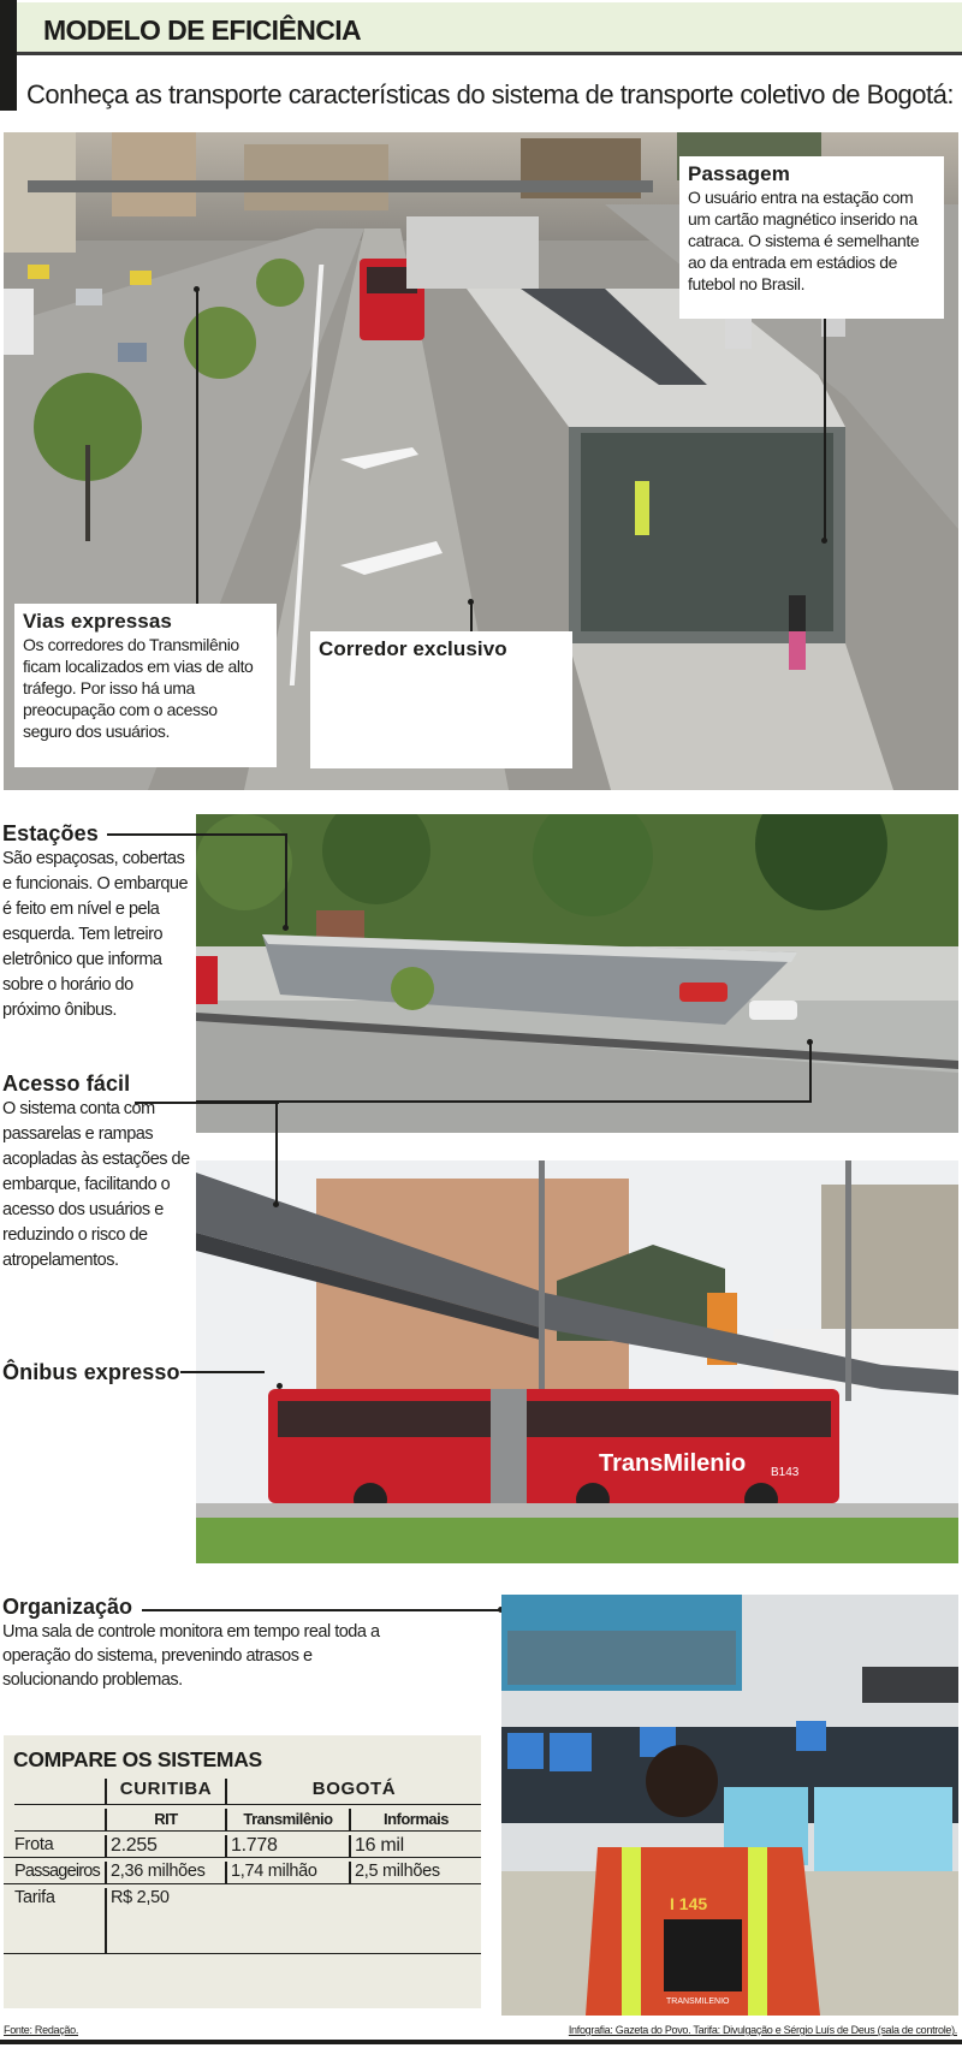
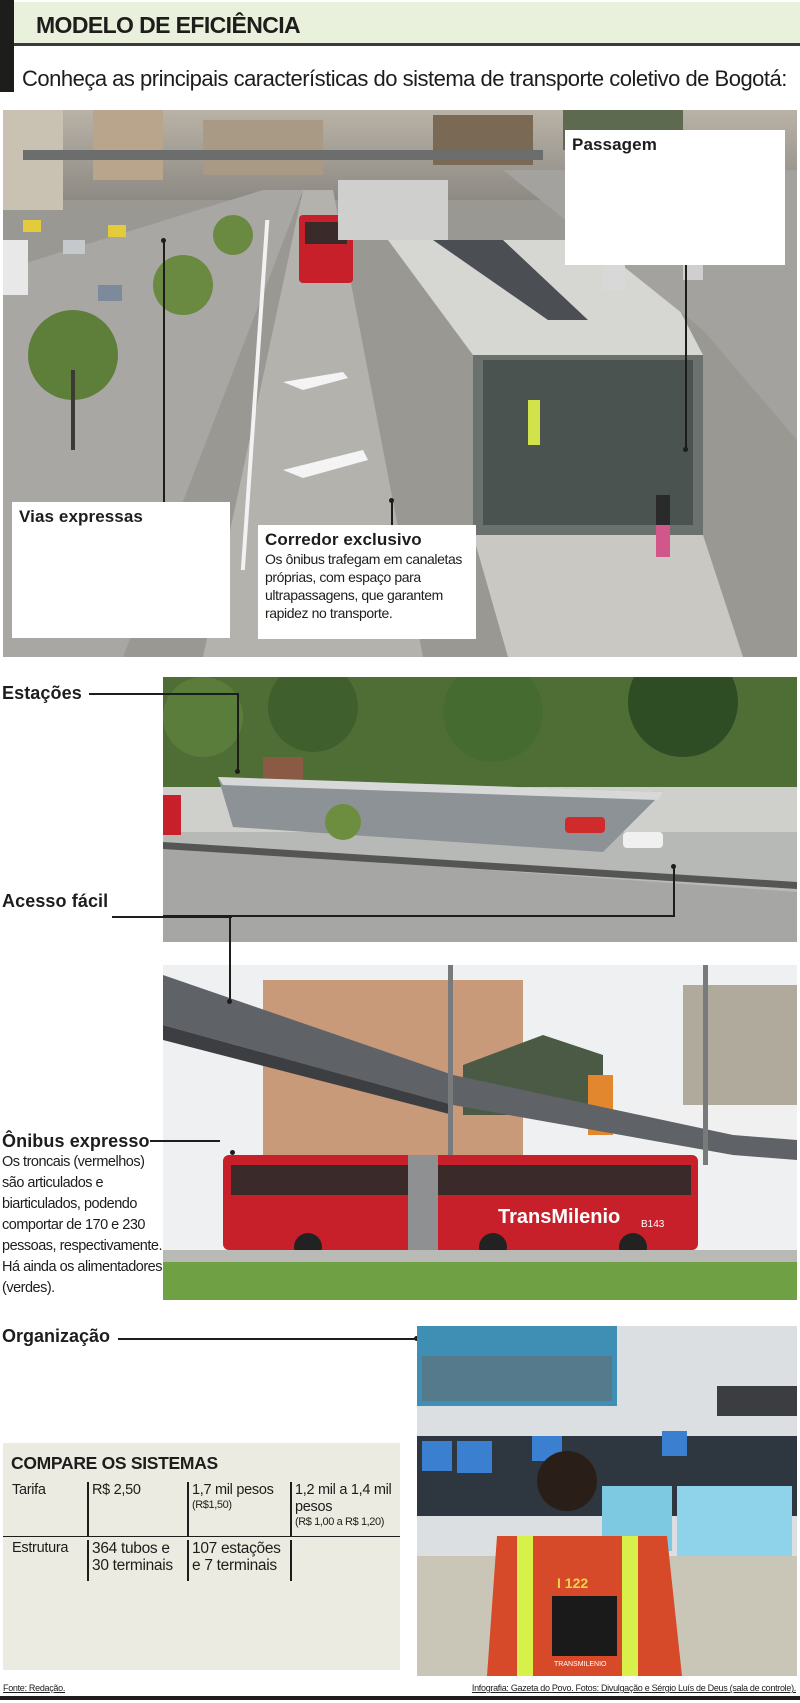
  MODELO DE EFICIÊNCIA
- Conheça as transporte características do sistema de transporte coletivo de Bogotá:
+ Conheça as principais características do sistema de transporte coletivo de Bogotá:
  Passagem
- O usuário entra na estação com um cartão magnético inserido na catraca. O sistema é semelhante ao da entrada em estádios de futebol no Brasil.
  Vias expressas
- Os corredores do Transmilênio ficam localizados em vias de alto tráfego. Por isso há uma preocupação com o acesso seguro dos usuários.
  Corredor exclusivo
+ Os ônibus trafegam em canaletas próprias, com espaço para ultrapassagens, que garantem rapidez no transporte.
  Estações
- São espaçosas, cobertas e funcionais. O embarque é feito em nível e pela esquerda. Tem letreiro eletrônico que informa sobre o horário do próximo ônibus.
  TransMilenio
  B143
  Acesso fácil
- O sistema conta com passarelas e rampas acopladas às estações de embarque, facilitando o acesso dos usuários e reduzindo o risco de atropelamentos.
  Ônibus expresso
+ Os troncais (vermelhos) são articulados e biarticulados, podendo comportar de 170 e 230 pessoas, respectivamente. Há ainda os alimentadores (verdes).
  Organização
- Uma sala de controle monitora em tempo real toda a operação do sistema, prevenindo atrasos e solucionando problemas.
- I 145
+ I 122
  COMPARE OS SISTEMAS
- CURITIBA
- BOGOTÁ
- RIT
- Transmilênio
- Informais
- Frota
- 2.255
- 1.778
- 16 mil
- Passageiros
- 2,36 milhões
- 1,74 milhão
- 2,5 milhões
  Tarifa
  R$ 2,50
+ 1,7 mil pesos
+ (R$1,50)
+ 1,2 mil a 1,4 mil pesos
+ (R$ 1,00 a R$ 1,20)
+ Estrutura
+ 364 tubos e 30 terminais
+ 107 estações e 7 terminais
  Fonte: Redação.
- Infografia: Gazeta do Povo. Tarifa: Divulgação e Sérgio Luís de Deus (sala de controle).
+ Infografia: Gazeta do Povo. Fotos: Divulgação e Sérgio Luís de Deus (sala de controle).
